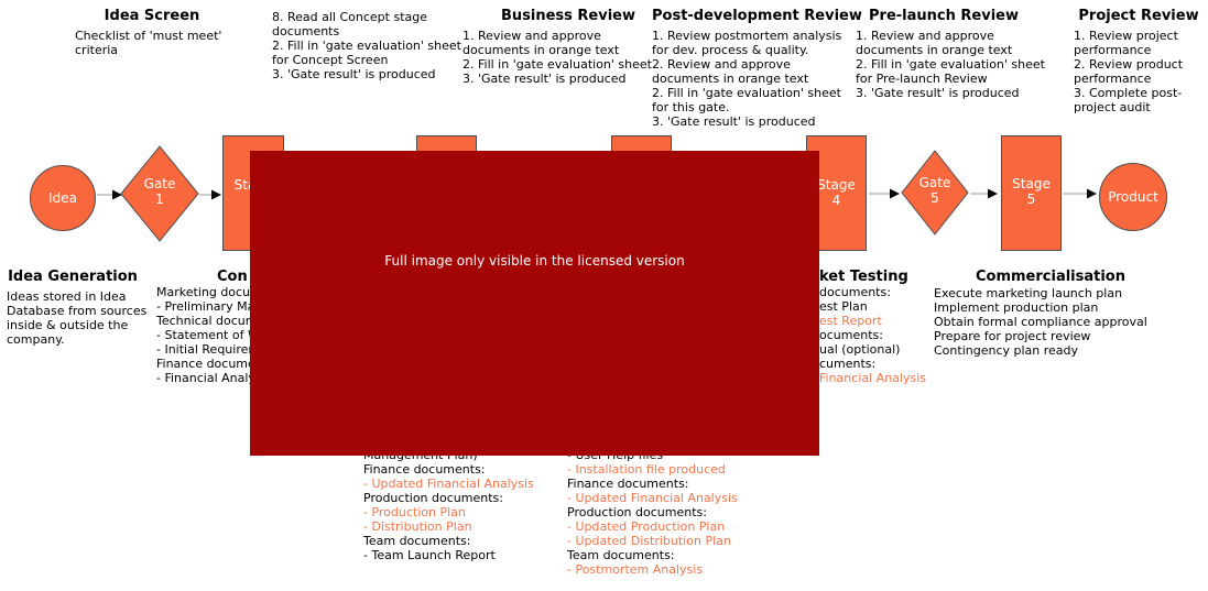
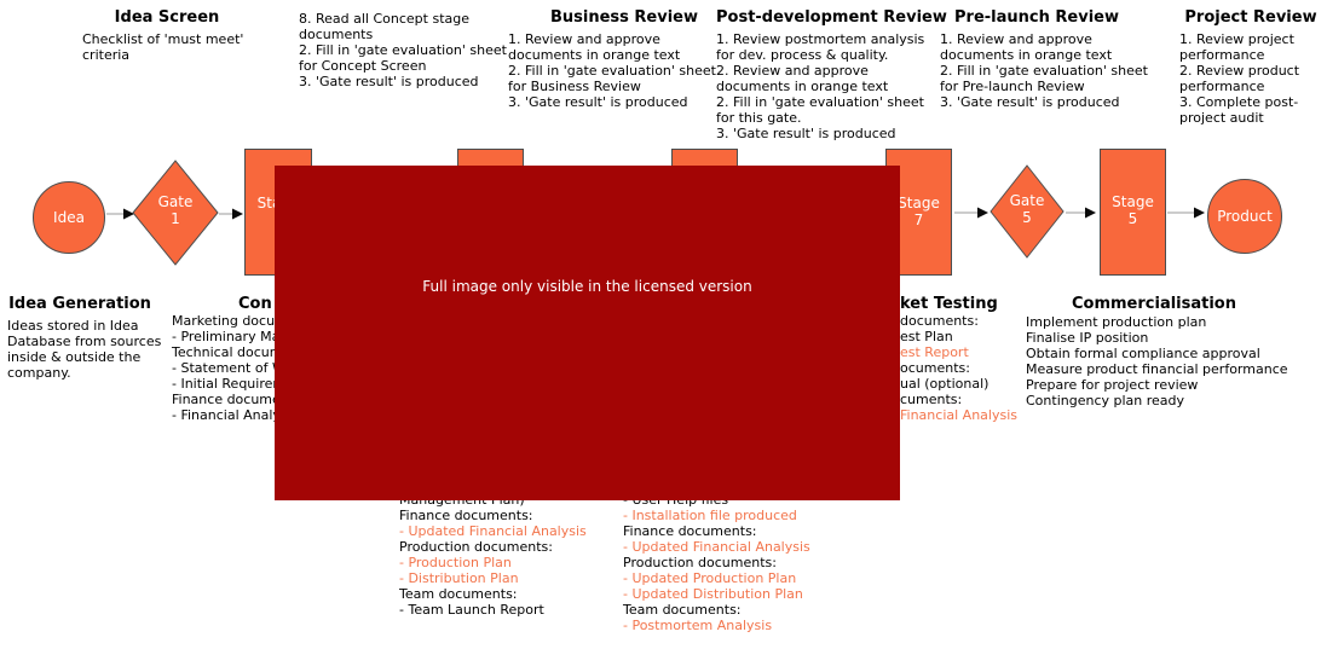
  Idea Screen
  Checklist of 'must meet'
  criteria
  8. Read all Concept stage
  documents
  2. Fill in 'gate evaluation' sh
  for Concept Screen
  3. 'Gate result' is produced
  Business Review
  1. Review and approve
  documents in orange text
  2. Fill in 'gate evaluation' sheet
+ for Business Review
  3. 'Gate result' is produced
  Post-development Revie
  1. Review postmortem analysis
  for dev. process & quality.
  2. Review and approve
  documents in orange text
  2. Fill in 'gate evaluation' sheet
  for this gate.
  3. 'Gate result' is produced
  Pre-launch Review
  1. Review and approve
  documents in orange text
  2. Fill in 'gate evaluation' she
  for Pre-launch Review
  3. 'Gate result' is produced
  Project Review
  1. Review project
  performance
  2. Review product
  performance
  3. Complete post-
  project audit
  Idea
  Gate
  1
  Stage
- 4
+ 7
  Gate
  5
  Stage
  5
  Product
  Idea Generation
  Ideas stored in Idea
  Database from sources
  inside & outside the
  company.
  Con
  Marketing docu
  - Preliminary M
  Technical docu
  - Statement of
  - Initial Require
  Finance docum
  - Financial Anal
  Finance documents:
  - Updated Financial Analysis
  Production documents:
  - Production Plan
  - Distribution Plan
  Team documents:
  - Team Launch Report
  - Installation file produced
  Finance documents:
  - Updated Financial Analysis
  Production documents:
  - Updated Production Plan
  - Updated Distribution Plan
  Team documents:
  - Postmortem Analysis
  ket Testing
  documents:
  est Plan
  est Report
  ocuments:
  ual (optional)
  cuments:
  Financial Analysis
  Commercialisation
- Execute marketing launch plan
  Implement production plan
+ Finalise IP position
  Obtain formal compliance approval
+ Measure product financial performance
  Prepare for project review
  Contingency plan ready
  Full image only visible in the licensed version
